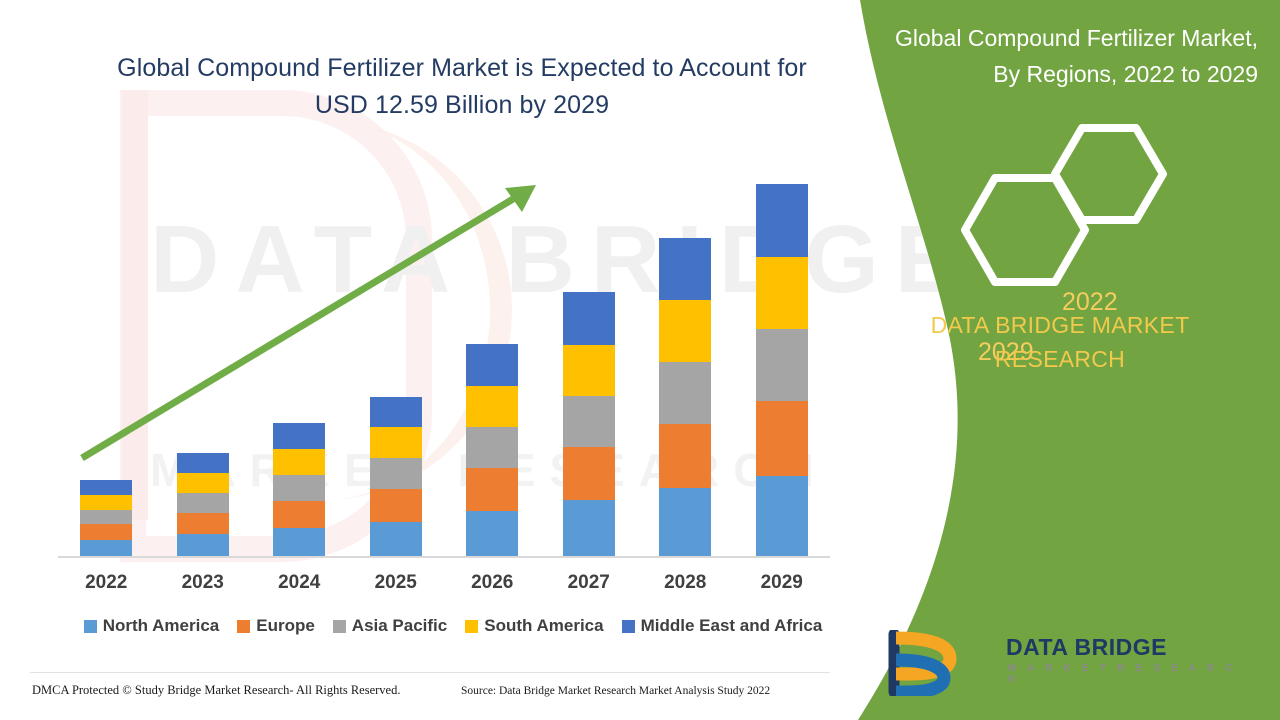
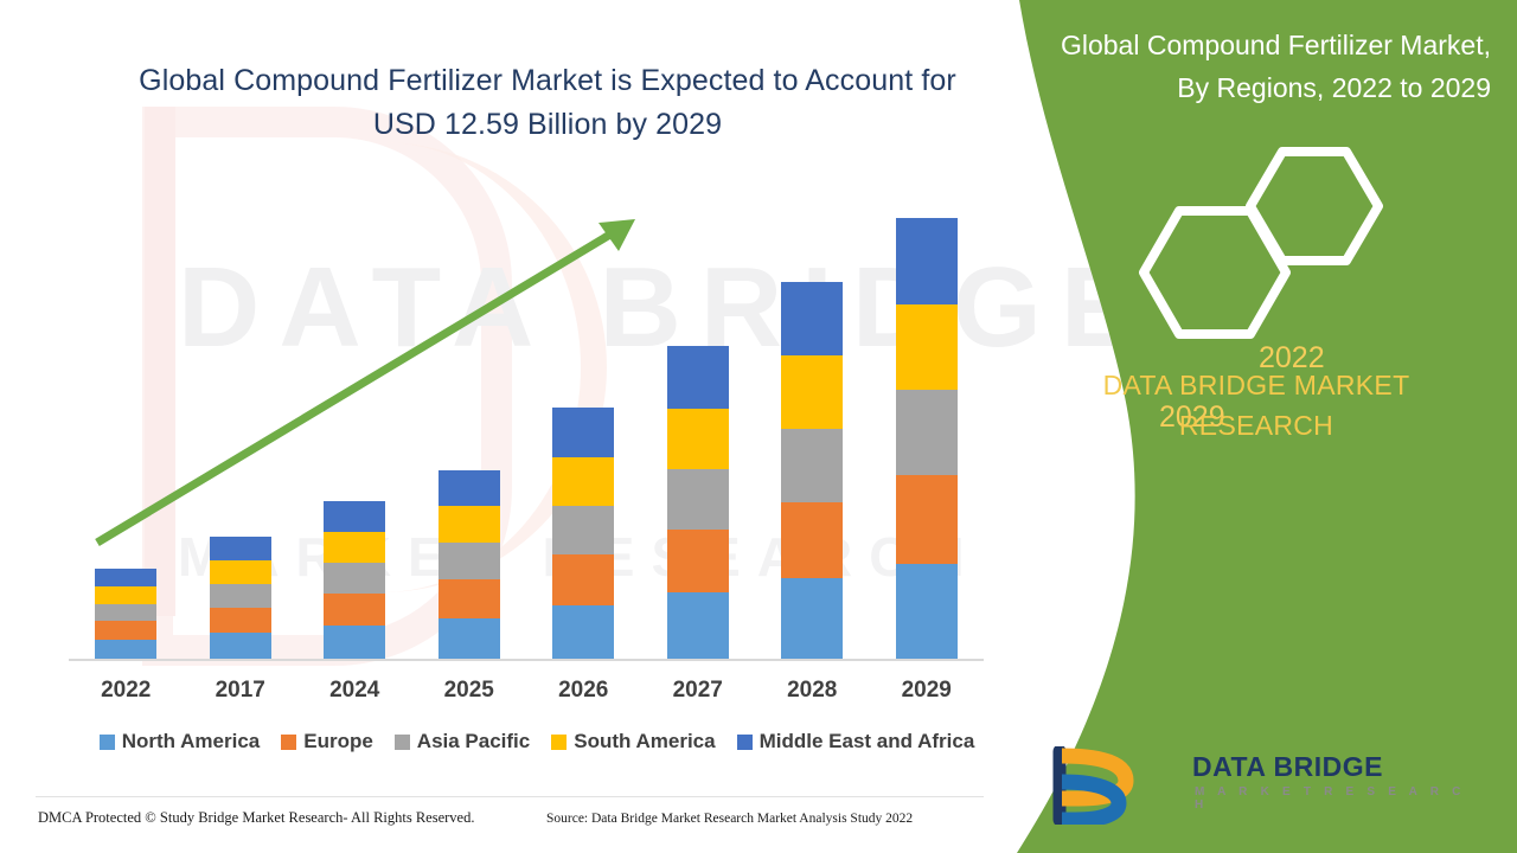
  DATA BRG
  Global Compound Fertilizer Market is Expected to Account for USD 12.59 Billion by 2029
  2022
- 2023
+ 2017
  2024
  2025
  2026
  2027
  2028
  2029
  North America
  Europe
  Asia Pacific
  South America
  Middle East and Africa
  DMCA Protected © Study Bridge Market Research- All Rights Reserved.
  Source: Data Bridge Market Research Market Analysis Study 2022
  Global Compound Fertilizer Market, By Regions, 2022 to 2029
  2022
  2029
  DATA BRIDGE MARKET
  RESEARCH
  DATA BRIDGE
  M A R K E T R E S E A R C H
